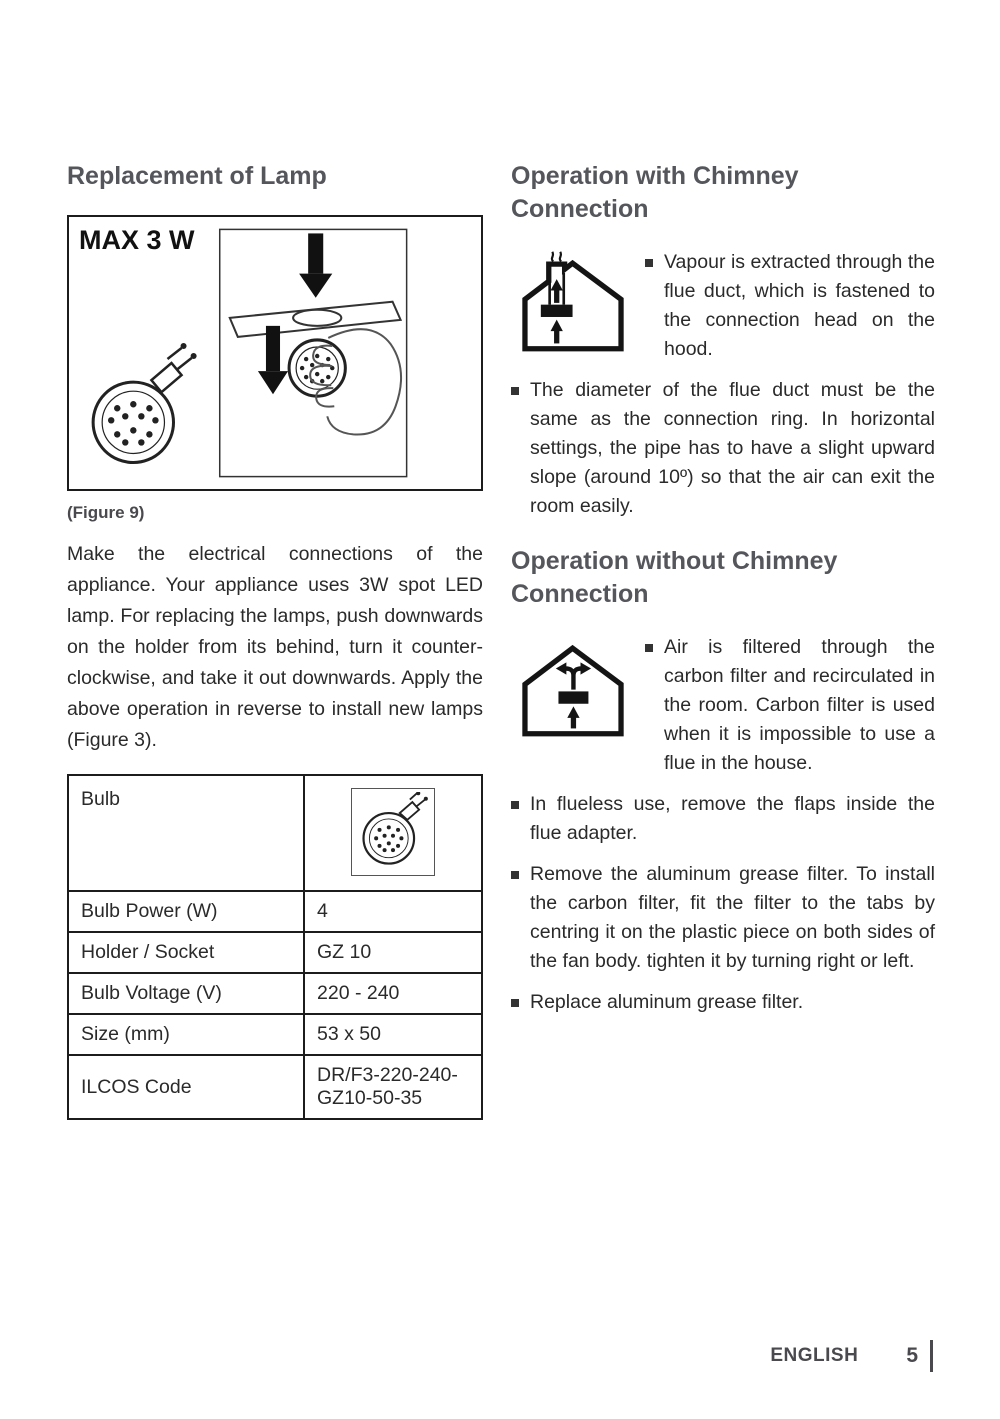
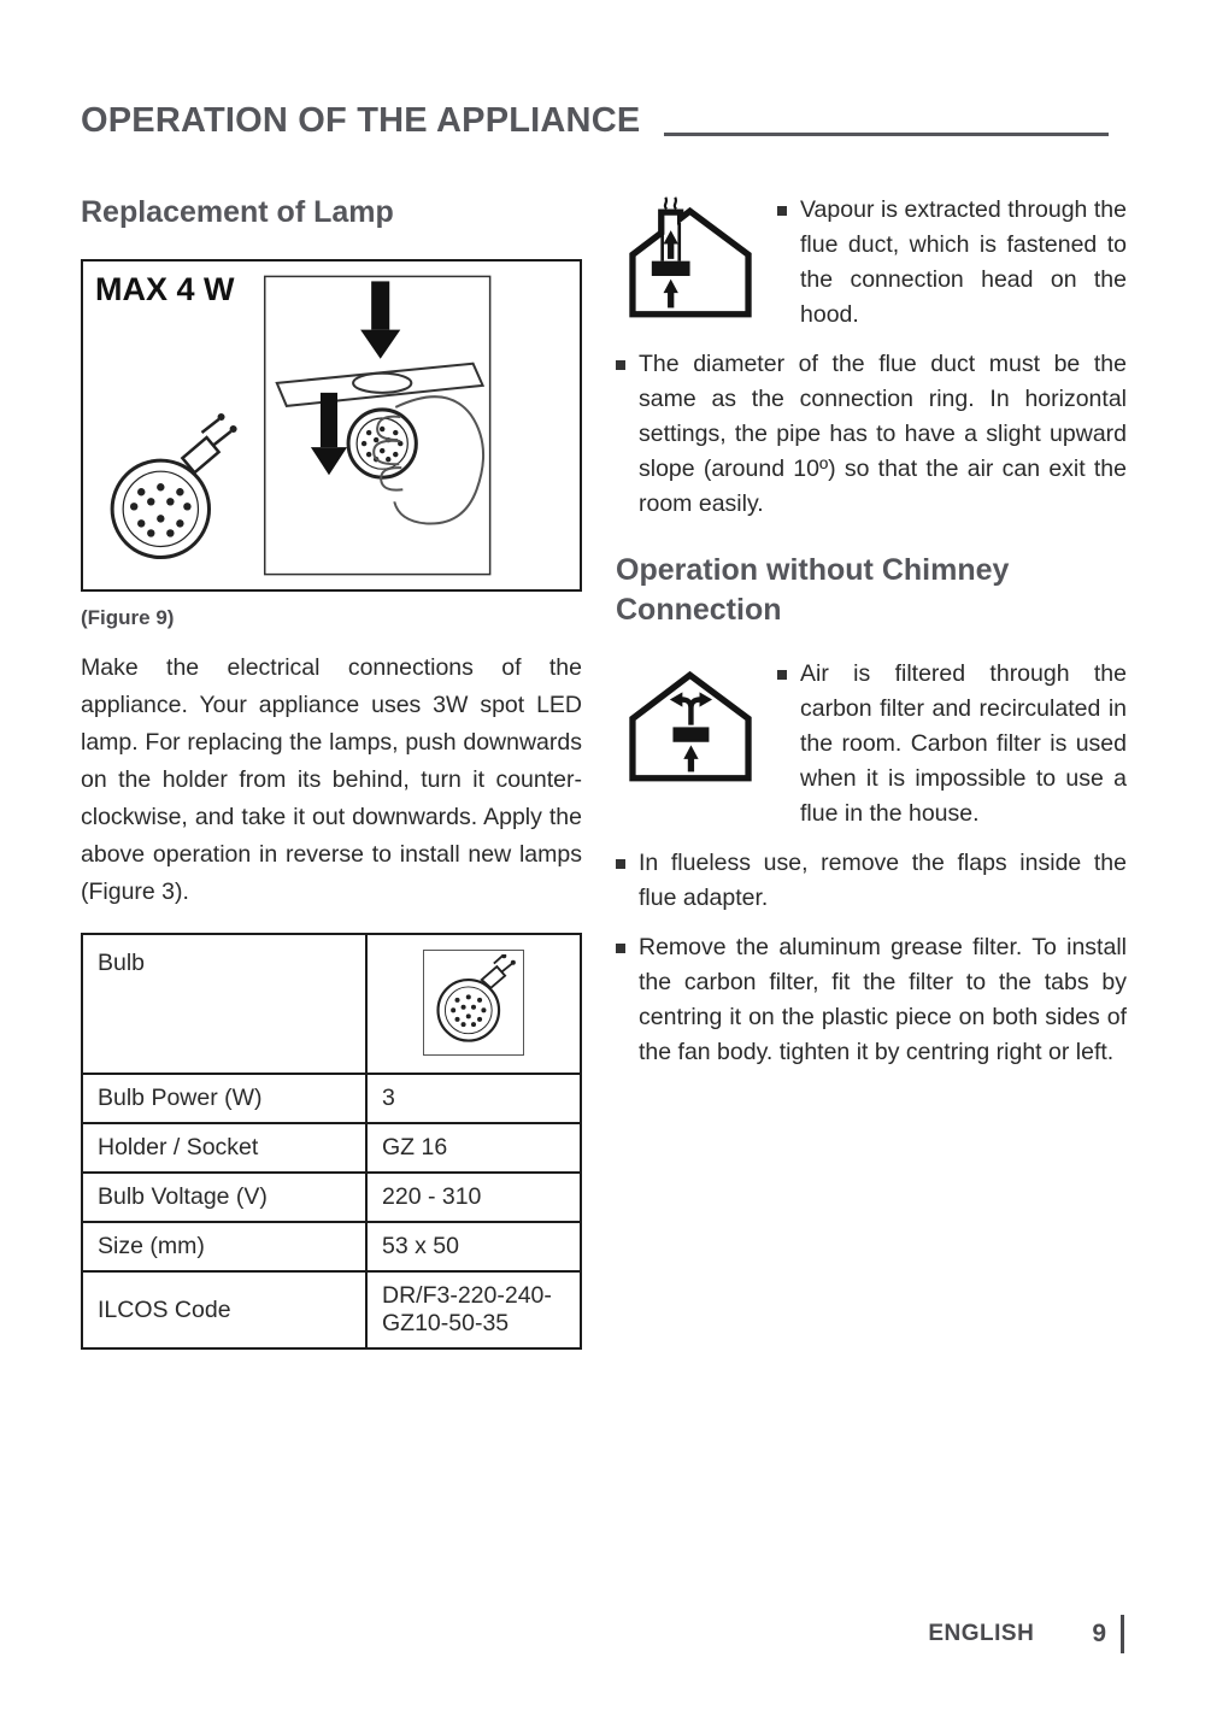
+ OPERATION OF THE APPLIANCE
  Replacement of Lamp
- MAX 3 W
+ MAX 4 W
  (Figure 9)
  Make the electrical connections of the appliance. Your appliance uses 3W spot LED lamp. For replacing the lamps, push downwards on the holder from its behind, turn it counter-clockwise, and take it out downwards. Apply the above operation in reverse to install new lamps (Figure 3).
  Bulb
- Bulb Power (W)	4
+ Bulb Power (W)	3
- Holder / Socket	GZ 10
+ Holder / Socket	GZ 16
- Bulb Voltage (V)	220 - 240
+ Bulb Voltage (V)	220 - 310
  Size (mm)	53 x 50
  ILCOS Code	DR/F3-220-240-GZ10-50-35
- Operation with Chimney Connection
  Vapour is extracted through the flue duct, which is fastened to the connection head on the hood.
  The diameter of the flue duct must be the same as the connection ring. In horizontal settings, the pipe has to have a slight upward slope (around 10º) so that the air can exit the room easily.
  Operation without Chimney Connection
  Air is filtered through the carbon filter and recirculated in the room. Carbon filter is used when it is impossible to use a flue in the house.
  In flueless use, remove the flaps inside the flue adapter.
- Remove the aluminum grease filter. To install the carbon filter, fit the filter to the tabs by centring it on the plastic piece on both sides of the fan body. tighten it by turning right or left.
+ Remove the aluminum grease filter. To install the carbon filter, fit the filter to the tabs by centring it on the plastic piece on both sides of the fan body. tighten it by centring right or left.
- Replace aluminum grease filter.
  ENGLISH
- 5
+ 9
